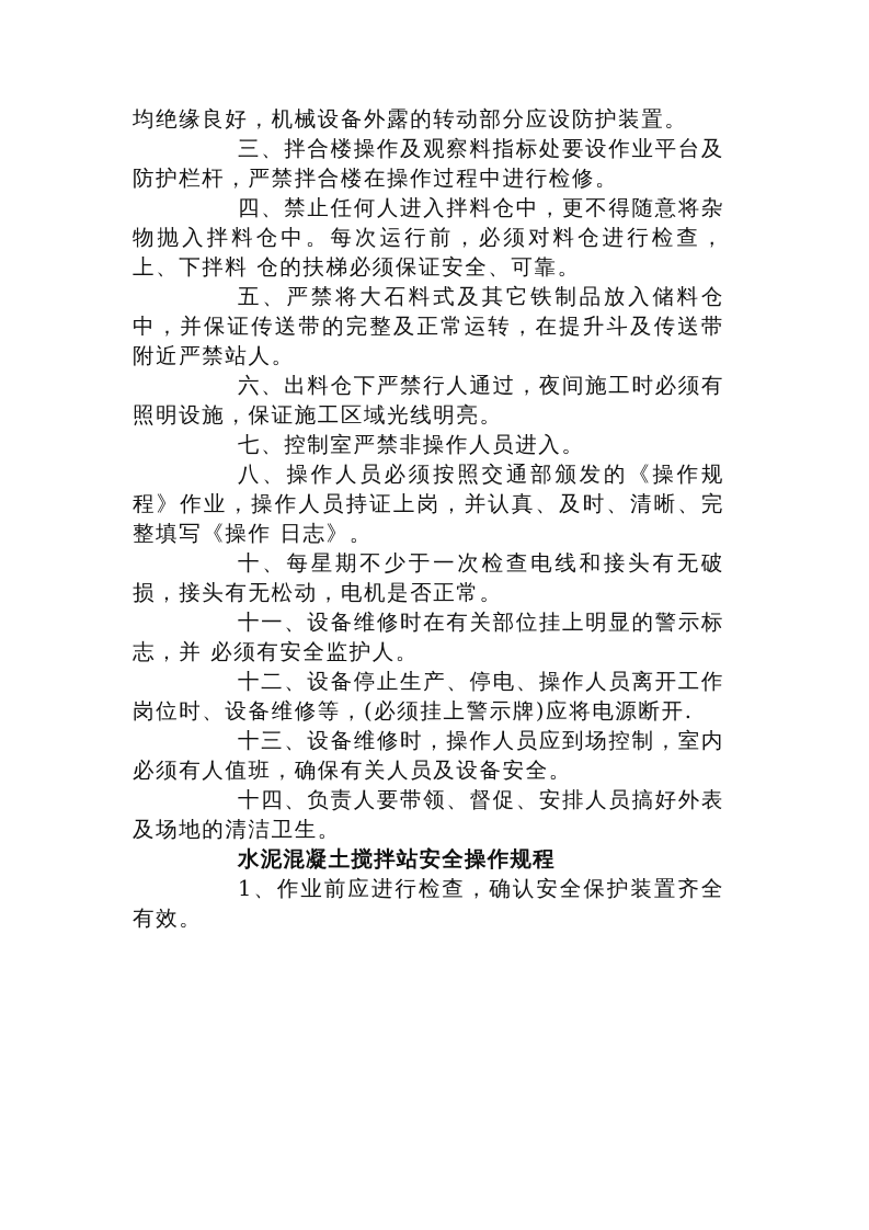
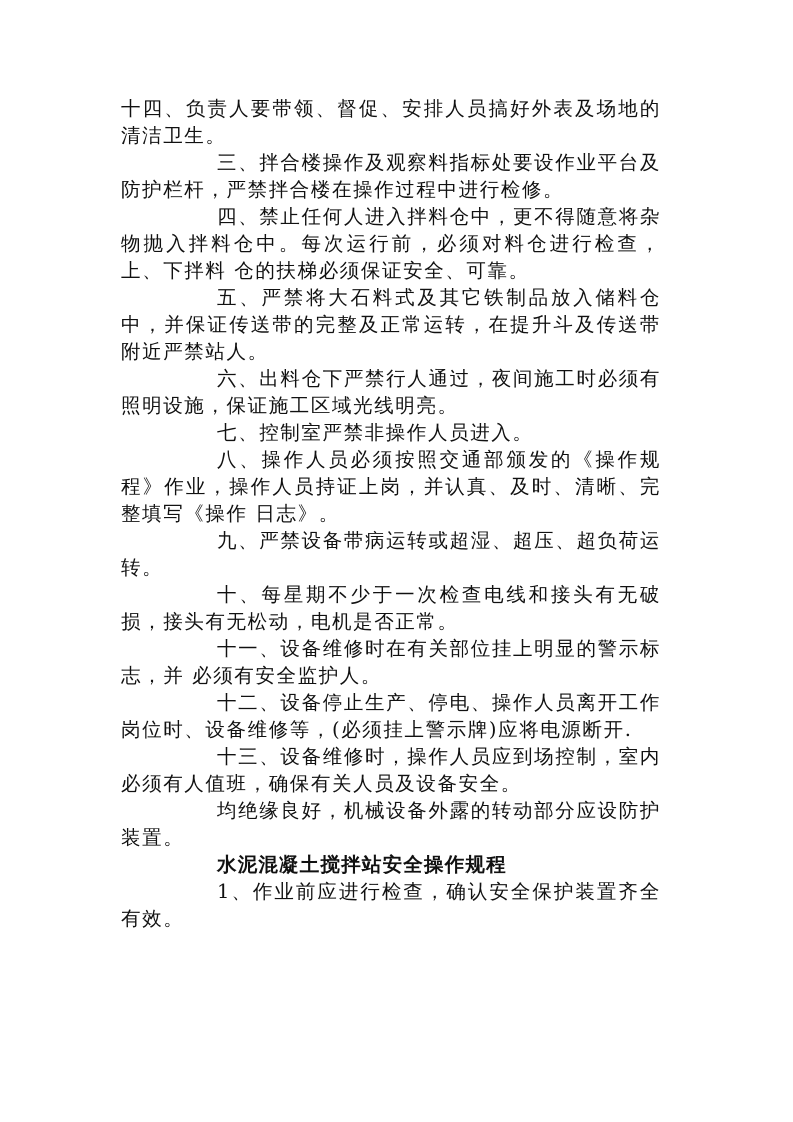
- 均绝缘良好，机械设备外露的转动部分应设防护装置。
+ 十四、负责人要带领、督促、安排人员搞好外表及场地的清洁卫生。
  三、拌合楼操作及观察料指标处要设作业平台及防护栏杆，严禁拌合楼在操作过程中进行检修。
  四、禁止任何人进入拌料仓中，更不得随意将杂物抛入拌料仓中。每次运行前，必须对料仓进行检查，上、下拌料 仓的扶梯必须保证安全、可靠。
  五、严禁将大石料式及其它铁制品放入储料仓中，并保证传送带的完整及正常运转，在提升斗及传送带附近严禁站人。
  六、出料仓下严禁行人通过，夜间施工时必须有照明设施，保证施工区域光线明亮。
  七、控制室严禁非操作人员进入。
  八、操作人员必须按照交通部颁发的《操作规程》作业，操作人员持证上岗，并认真、及时、清晰、完整填写《操作 日志》。
+ 九、严禁设备带病运转或超湿、超压、超负荷运转。
  十、每星期不少于一次检查电线和接头有无破损，接头有无松动，电机是否正常。
  十一、设备维修时在有关部位挂上明显的警示标志，并 必须有安全监护人。
  十二、设备停止生产、停电、操作人员离开工作岗位时、设备维修等，(必须挂上警示牌)应将电源断开.
  十三、设备维修时，操作人员应到场控制，室内必须有人值班，确保有关人员及设备安全。
- 十四、负责人要带领、督促、安排人员搞好外表及场地的清洁卫生。
+ 均绝缘良好，机械设备外露的转动部分应设防护装置。
  水泥混凝土搅拌站安全操作规程
  1、作业前应进行检查，确认安全保护装置齐全有效。
